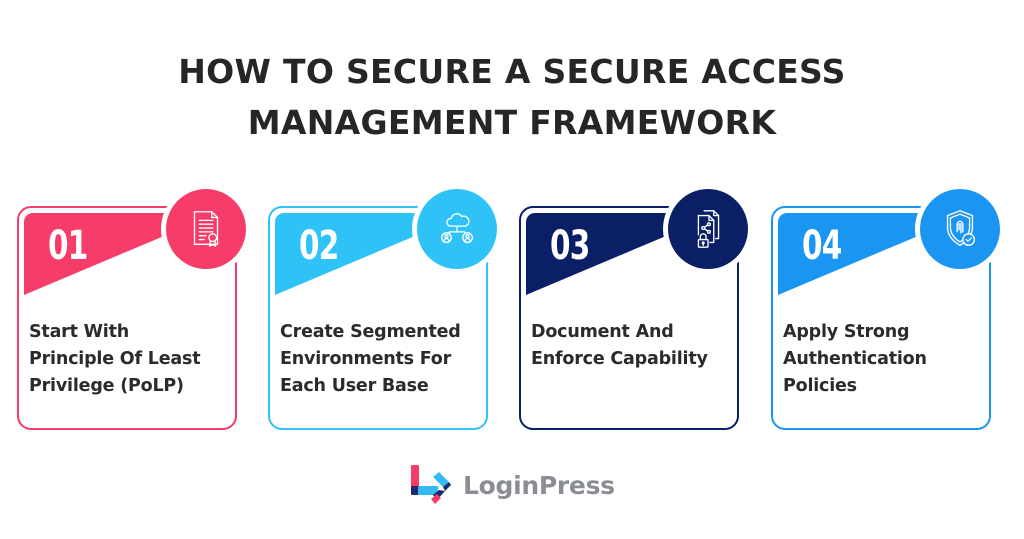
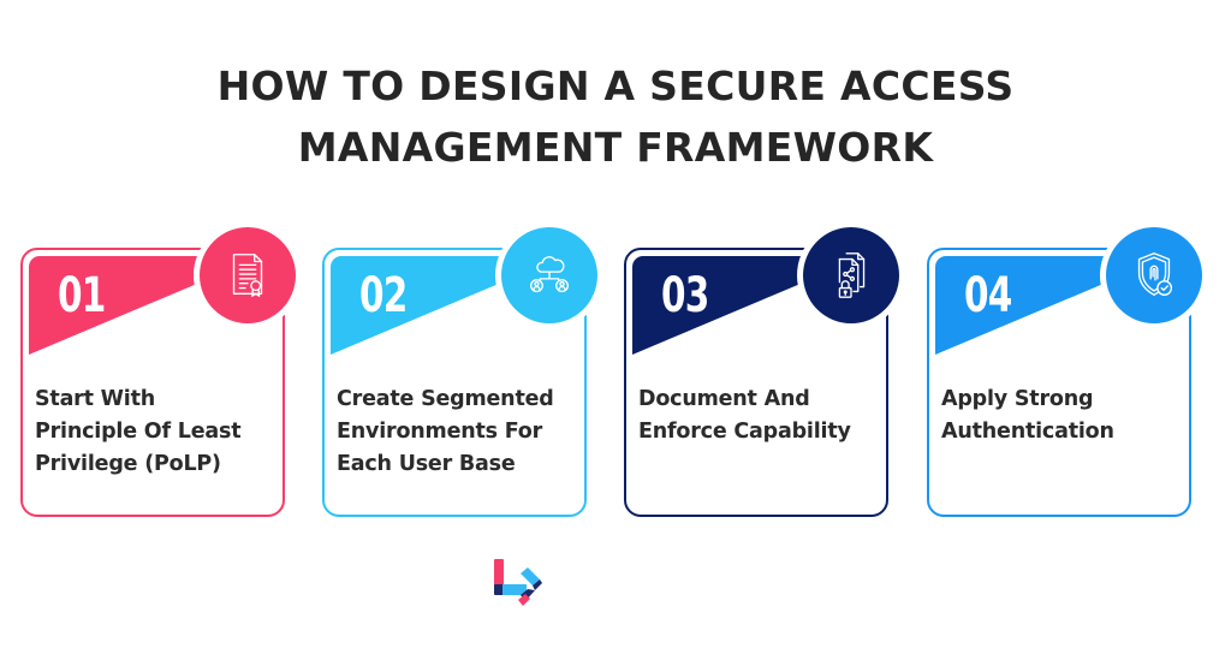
- HOW TO SECURE A SECURE ACCESS
+ HOW TO DESIGN A SECURE ACCESS
  MANAGEMENT FRAMEWORK
  01
  Start With
  Principle Of Least
  Privilege (PoLP)
  02
  Create Segmented
  Environments For
  Each User Base
  03
  Document And
  Enforce Capability
  04
  Apply Strong
  Authentication
- Policies
- LoginPress
